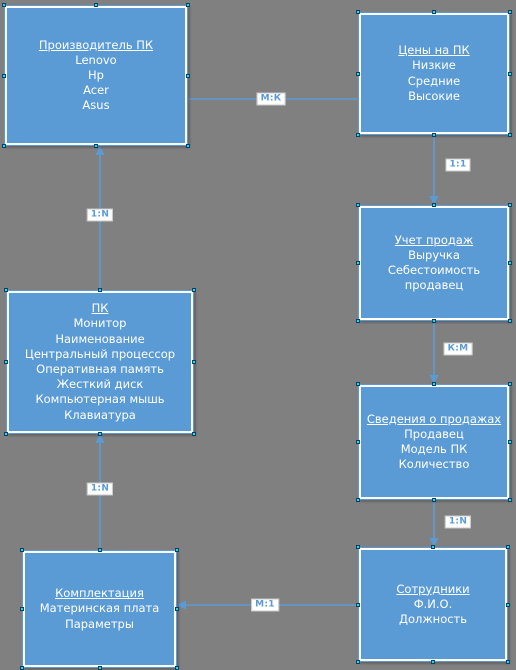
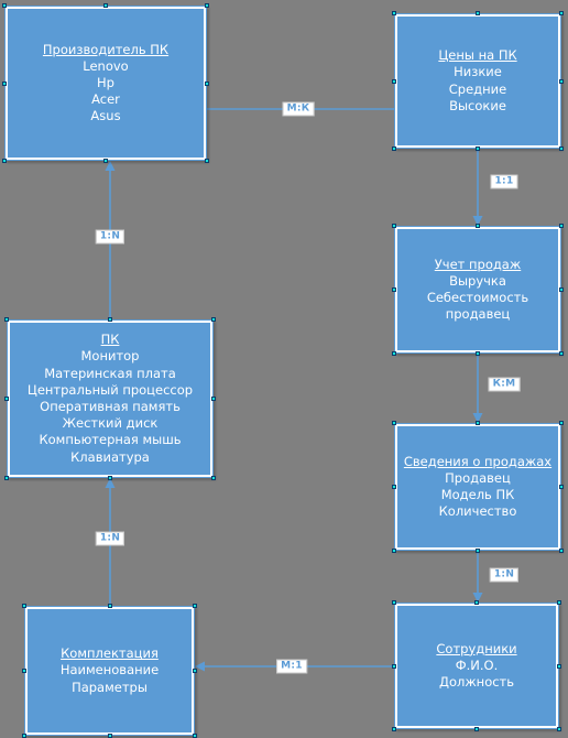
  Производитель ПК
  Lenovo
  Hp
  Acer
  Asus
  Цены на ПК
  Низкие
  Средние
  Высокие
  Учет продаж
  Выручка
  Себестоимость
  продавец
  ПК
  Монитор
- Наименование
+ Материнская плата
  Центральный процессор
  Оперативная память
  Жесткий диск
  Компьютерная мышь
  Клавиатура
  Сведения о продажах
  Продавец
  Модель ПК
  Количество
  Комплектация
- Материнская плата
+ Наименование
  Параметры
  Сотрудники
  Ф.И.О.
  Должность
  М:К
  1:1
  К:M
  1:N
  1:N
  1:N
  M:1
